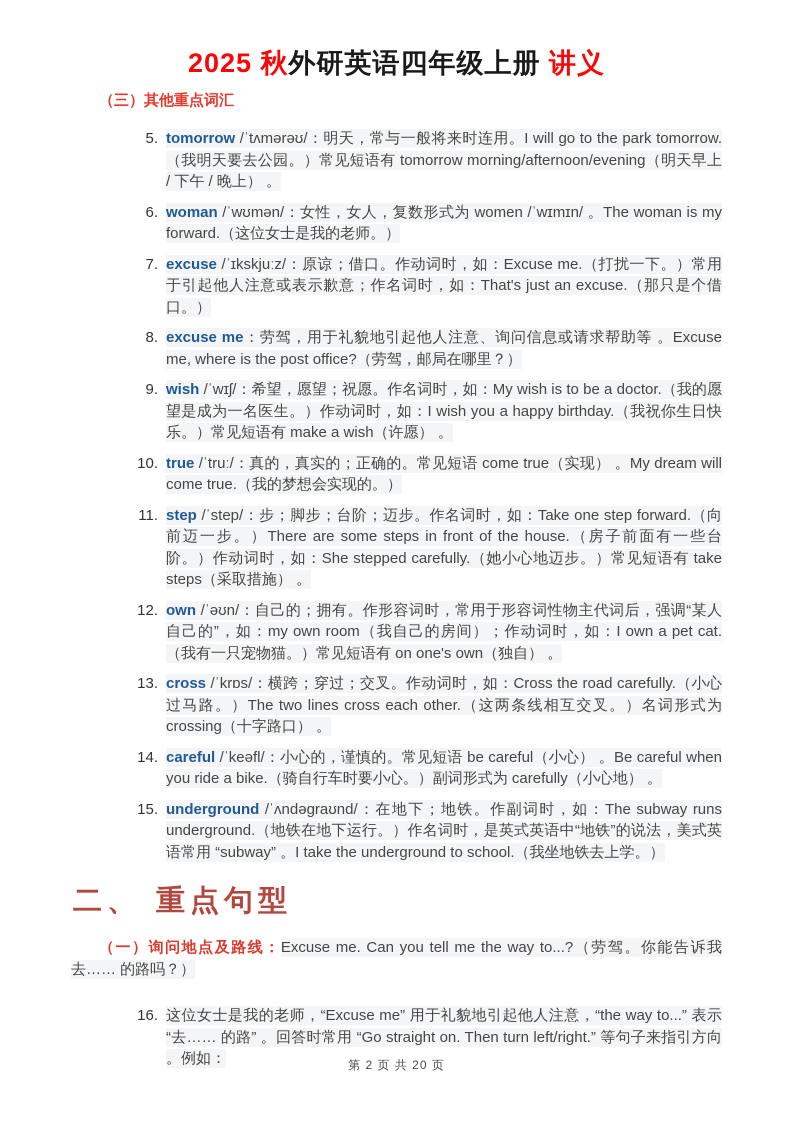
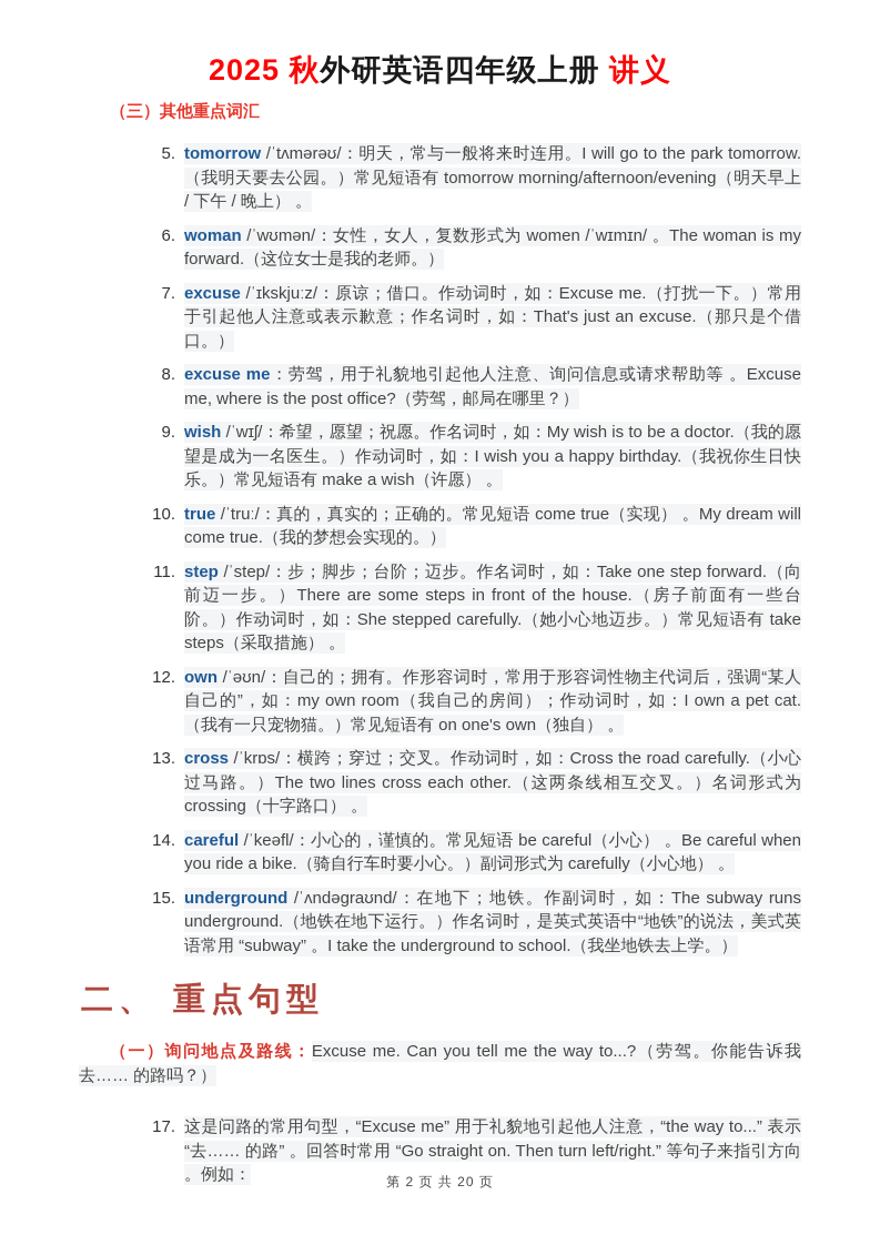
  2025 秋外研英语四年级上册 讲义
  （三）其他重点词汇
  5.
  tomorrow /ˈtʌmərəʊ/：明天，常与一般将来时连用。I will go to the park tomorrow.（我明天要去公园。）常见短语有 tomorrow morning/afternoon/evening（明天早上 / 下午 / 晚上） 。
  6.
  woman /ˈwʊmən/：女性，女人，复数形式为 women /ˈwɪmɪn/ 。The woman is my forward.（这位女士是我的老师。）
  7.
  excuse /ˈɪkskjuːz/：原谅；借口。作动词时，如：Excuse me.（打扰一下。）常用于引起他人注意或表示歉意；作名词时，如：That's just an excuse.（那只是个借口。）
  8.
  excuse me：劳驾，用于礼貌地引起他人注意、询问信息或请求帮助等 。Excuse me, where is the post office?（劳驾，邮局在哪里？）
  9.
  wish /ˈwɪʃ/：希望，愿望；祝愿。作名词时，如：My wish is to be a doctor.（我的愿望是成为一名医生。）作动词时，如：I wish you a happy birthday.（我祝你生日快乐。）常见短语有 make a wish（许愿） 。
  10.
  true /ˈtruː/：真的，真实的；正确的。常见短语 come true（实现） 。My dream will come true.（我的梦想会实现的。）
  11.
  step /ˈstep/：步；脚步；台阶；迈步。作名词时，如：Take one step forward.（向前迈一步。）There are some steps in front of the house.（房子前面有一些台阶。）作动词时，如：She stepped carefully.（她小心地迈步。）常见短语有 take steps（采取措施） 。
  12.
  own /ˈəʊn/：自己的；拥有。作形容词时，常用于形容词性物主代词后，强调“某人自己的”，如：my own room（我自己的房间）；作动词时，如：I own a pet cat.（我有一只宠物猫。）常见短语有 on one's own（独自） 。
  13.
  cross /ˈkrɒs/：横跨；穿过；交叉。作动词时，如：Cross the road carefully.（小心过马路。）The two lines cross each other.（这两条线相互交叉。）名词形式为 crossing（十字路口） 。
  14.
  careful /ˈkeəfl/：小心的，谨慎的。常见短语 be careful（小心） 。Be careful when you ride a bike.（骑自行车时要小心。）副词形式为 carefully（小心地） 。
  15.
  underground /ˈʌndəgraʊnd/：在地下；地铁。作副词时，如：The subway runs underground.（地铁在地下运行。）作名词时，是英式英语中“地铁”的说法，美式英语常用 “subway” 。I take the underground to school.（我坐地铁去上学。）
  二、 重点句型
  （一）询问地点及路线：Excuse me. Can you tell me the way to...?（劳驾。你能告诉我去…… 的路吗？）
- 16.
+ 17.
- 这位女士是我的老师，“Excuse me” 用于礼貌地引起他人注意，“the way to...” 表示 “去…… 的路” 。回答时常用 “Go straight on. Then turn left/right.” 等句子来指引方向 。例如：
+ 这是问路的常用句型，“Excuse me” 用于礼貌地引起他人注意，“the way to...” 表示 “去…… 的路” 。回答时常用 “Go straight on. Then turn left/right.” 等句子来指引方向 。例如：
  第 2 页 共 20 页
